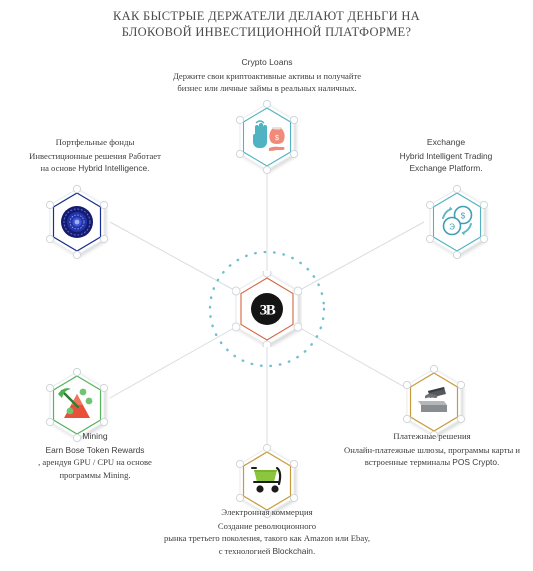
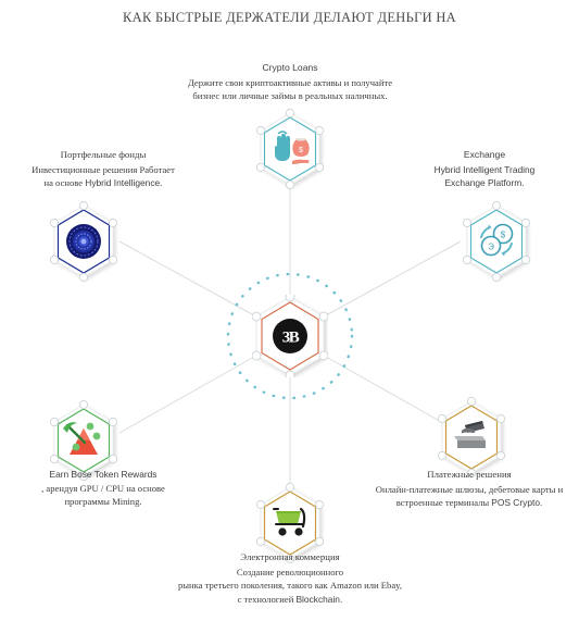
  КАК БЫСТРЫЕ ДЕРЖАТЕЛИ ДЕЛАЮТ ДЕНЬГИ НА
- БЛОКОВОЙ ИНВЕСТИЦИОННОЙ ПЛАТФОРМЕ?
  3B
  Crypto Loans
  Держите свои криптоактивные активы и получайте
  бизнес или личные займы в реальных наличных.
  Портфельные фонды
  Инвестиционные решения Работает
  на основе Hybrid Intelligence.
  $
  Э
  Exchange
  Hybrid Intelligent Trading
  Exchange Platform.
- Mining
  Earn Bose Token Rewards
  , арендуя GPU / CPU на основе
  программы Mining.
  Платежные решения
- Онлайн-платежные шлюзы, программы карты и
+ Онлайн-платежные шлюзы, дебетовые карты и
  встроенные терминалы POS Crypto.
  Электронная коммерция
  Создание революционного
  рынка третьего поколения, такого как Amazon или Ebay,
  с технологией Blockchain.
